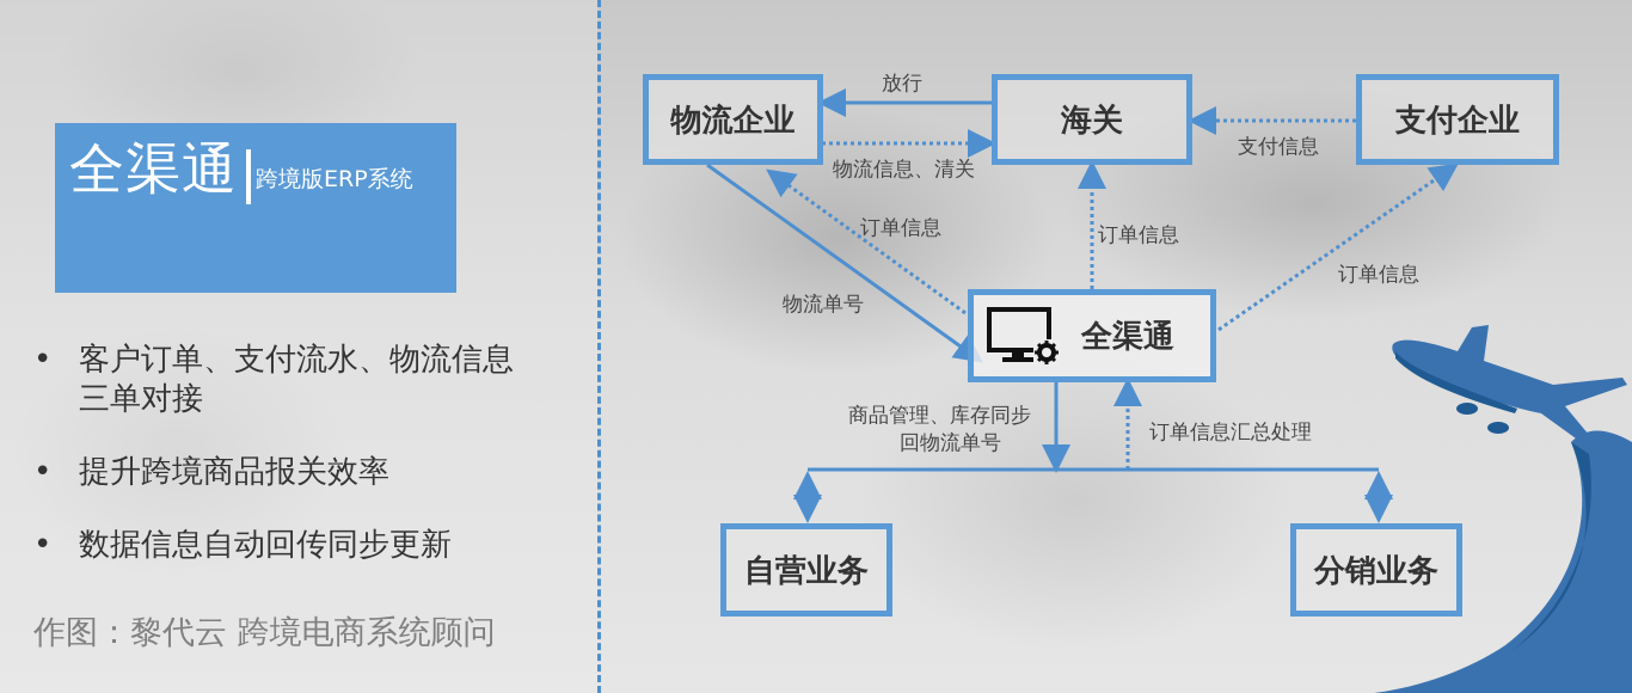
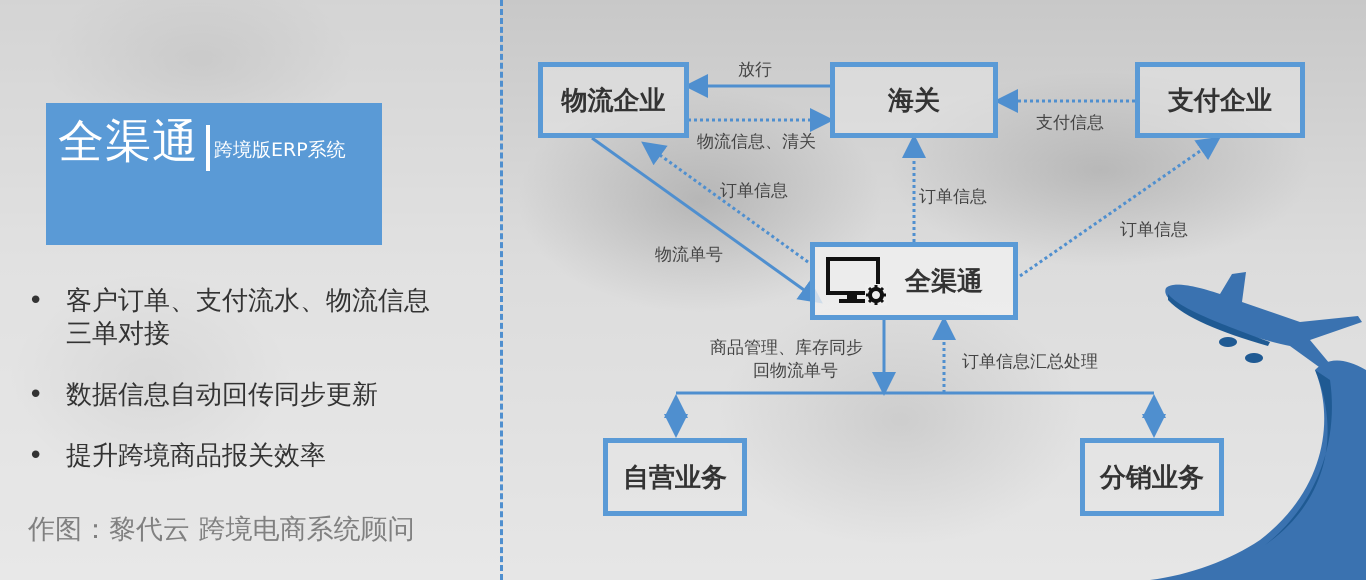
  全渠通
  跨境版ERP系统
  •
  客户订单、支付流水、物流信息三单对接
  •
- 提升跨境商品报关效率
+ 数据信息自动回传同步更新
  •
- 数据信息自动回传同步更新
+ 提升跨境商品报关效率
  作图：黎代云 跨境电商系统顾问
  物流企业
  海关
  支付企业
  全渠通
  自营业务
  分销业务
  放行
  物流信息、清关
  支付信息
  订单信息
  订单信息
  订单信息
  物流单号
  商品管理、库存同步
  回物流单号
  订单信息汇总处理
